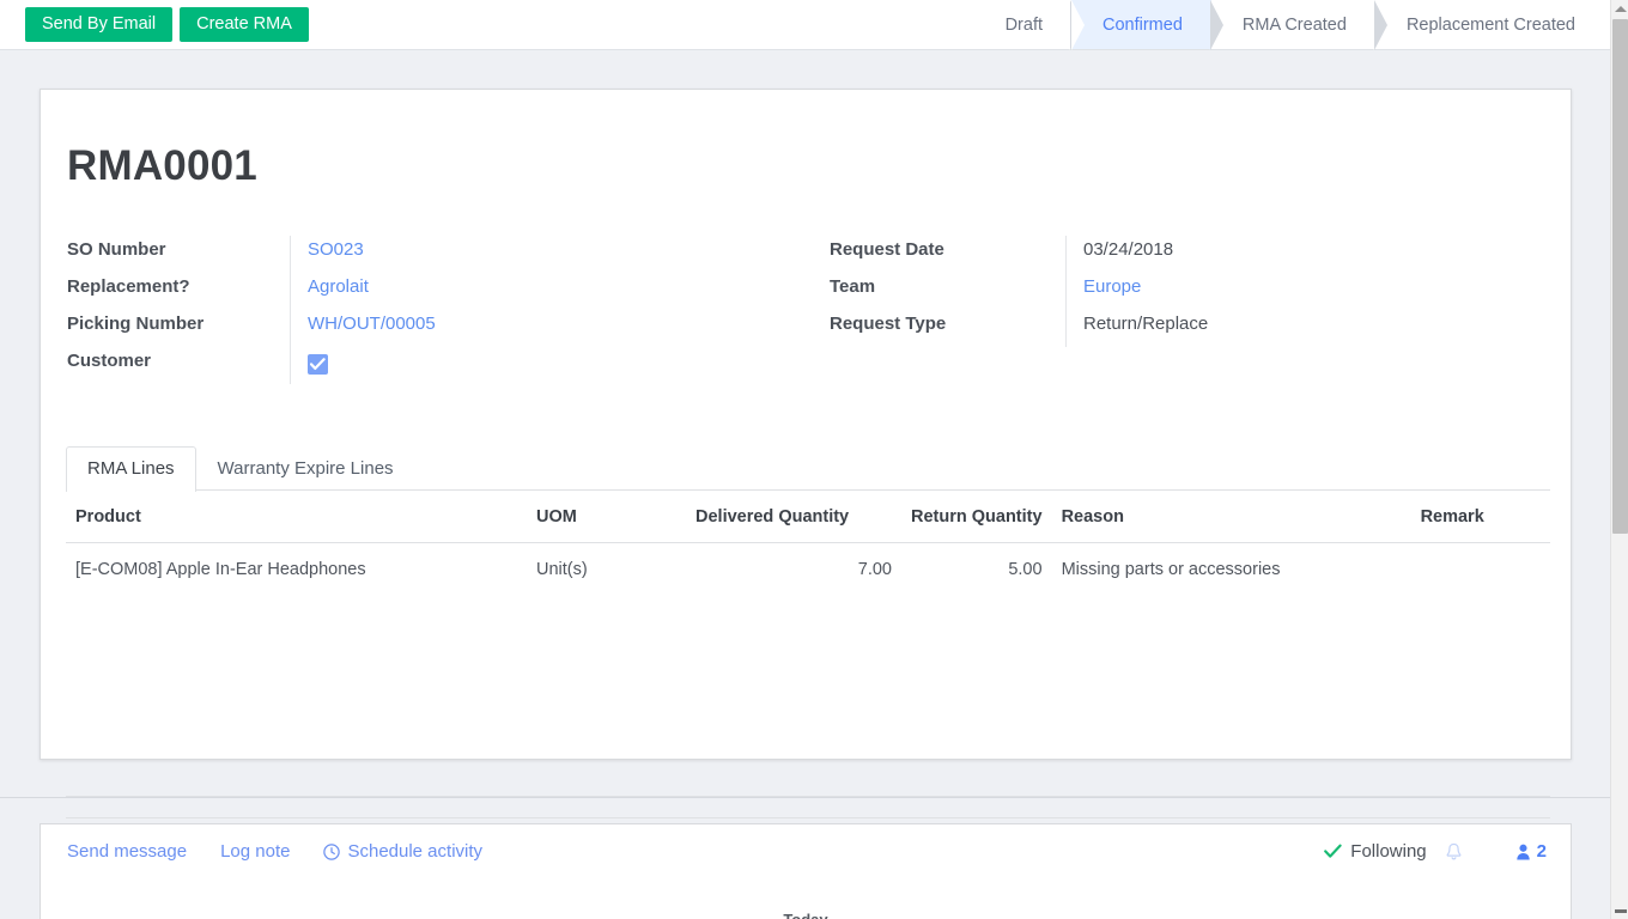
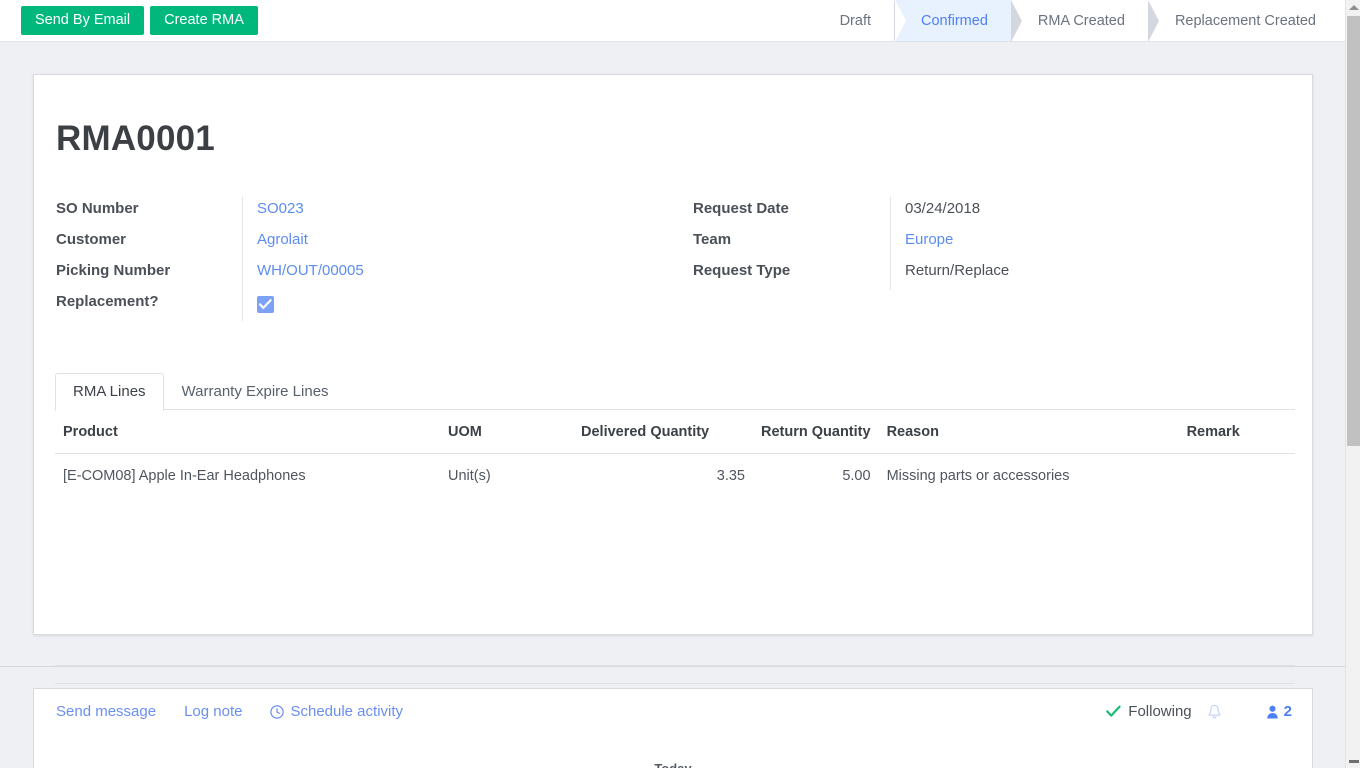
  Send By Email
  Create RMA
  Draft
  Confirmed
  RMA Created
  Replacement Created
  RMA0001
  SO Number
  SO023
- Replacement?
+ Customer
  Agrolait
  Picking Number
  WH/OUT/00005
- Customer
+ Replacement?
  Request Date
  03/24/2018
  Team
  Europe
  Request Type
  Return/Replace
  RMA Lines
  Warranty Expire Lines
  Product	UOM	Delivered Quantity	Return Quantity	Reason	Remark
- [E-COM08] Apple In-Ear Headphones	Unit(s)	7.00	5.00	Missing parts or accessories
+ [E-COM08] Apple In-Ear Headphones	Unit(s)	3.35	5.00	Missing parts or accessories
  Send message
  Log note
  Schedule activity
  Following
  2
